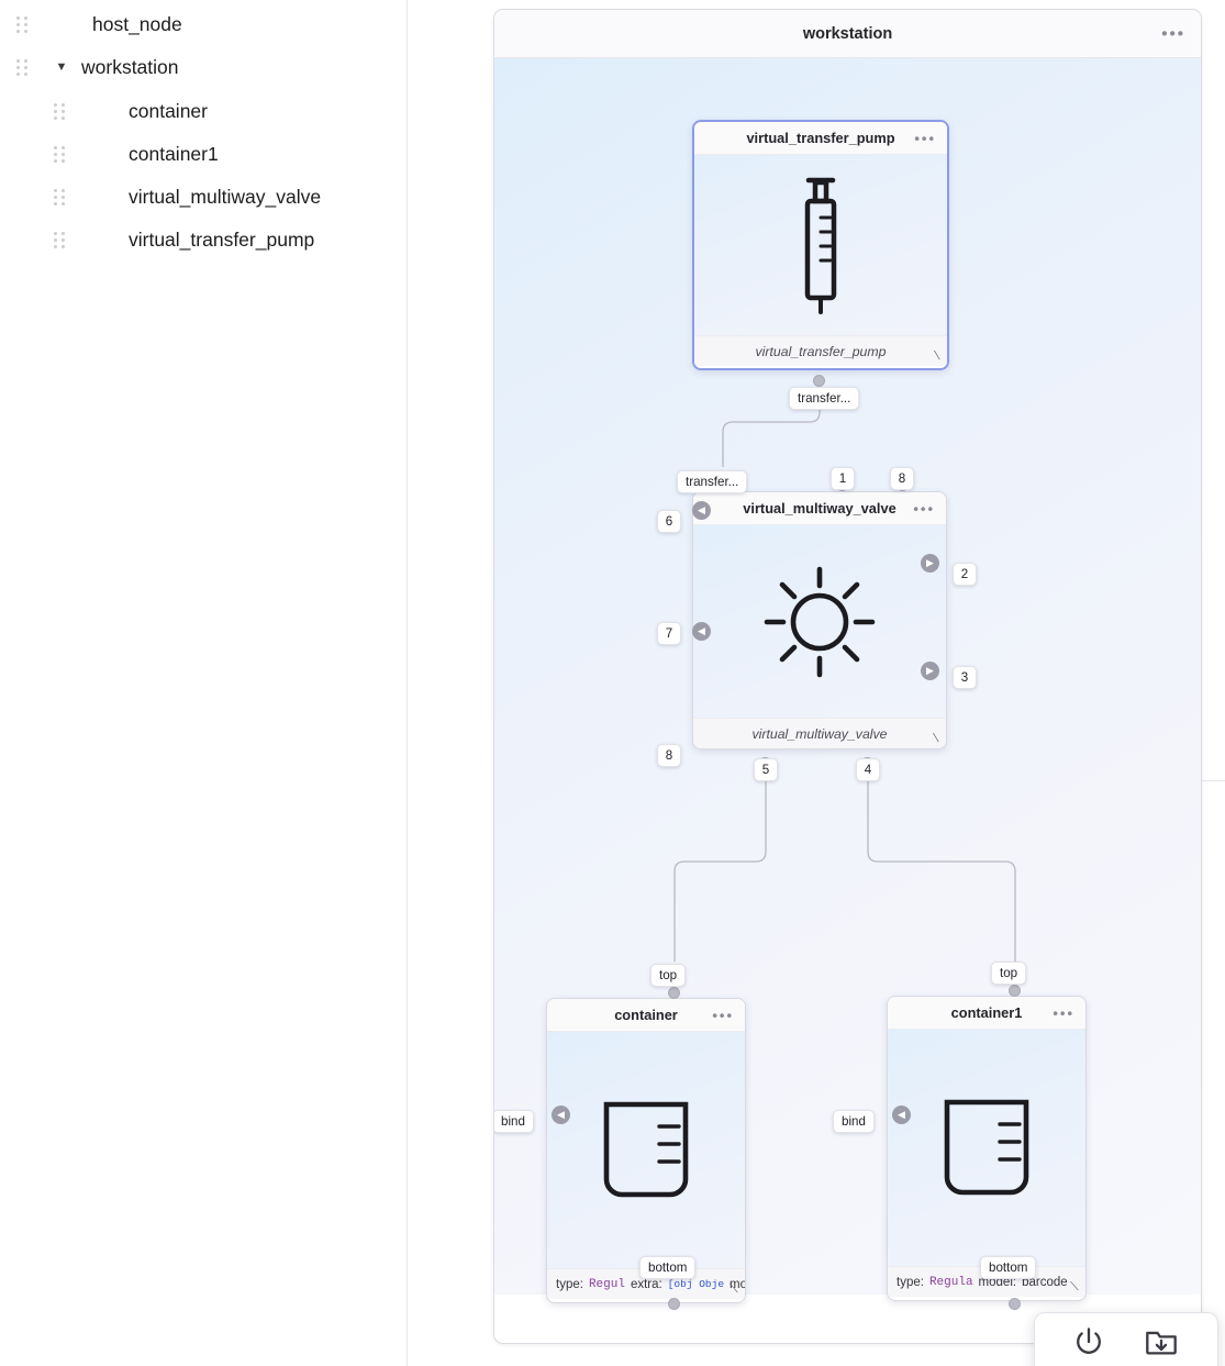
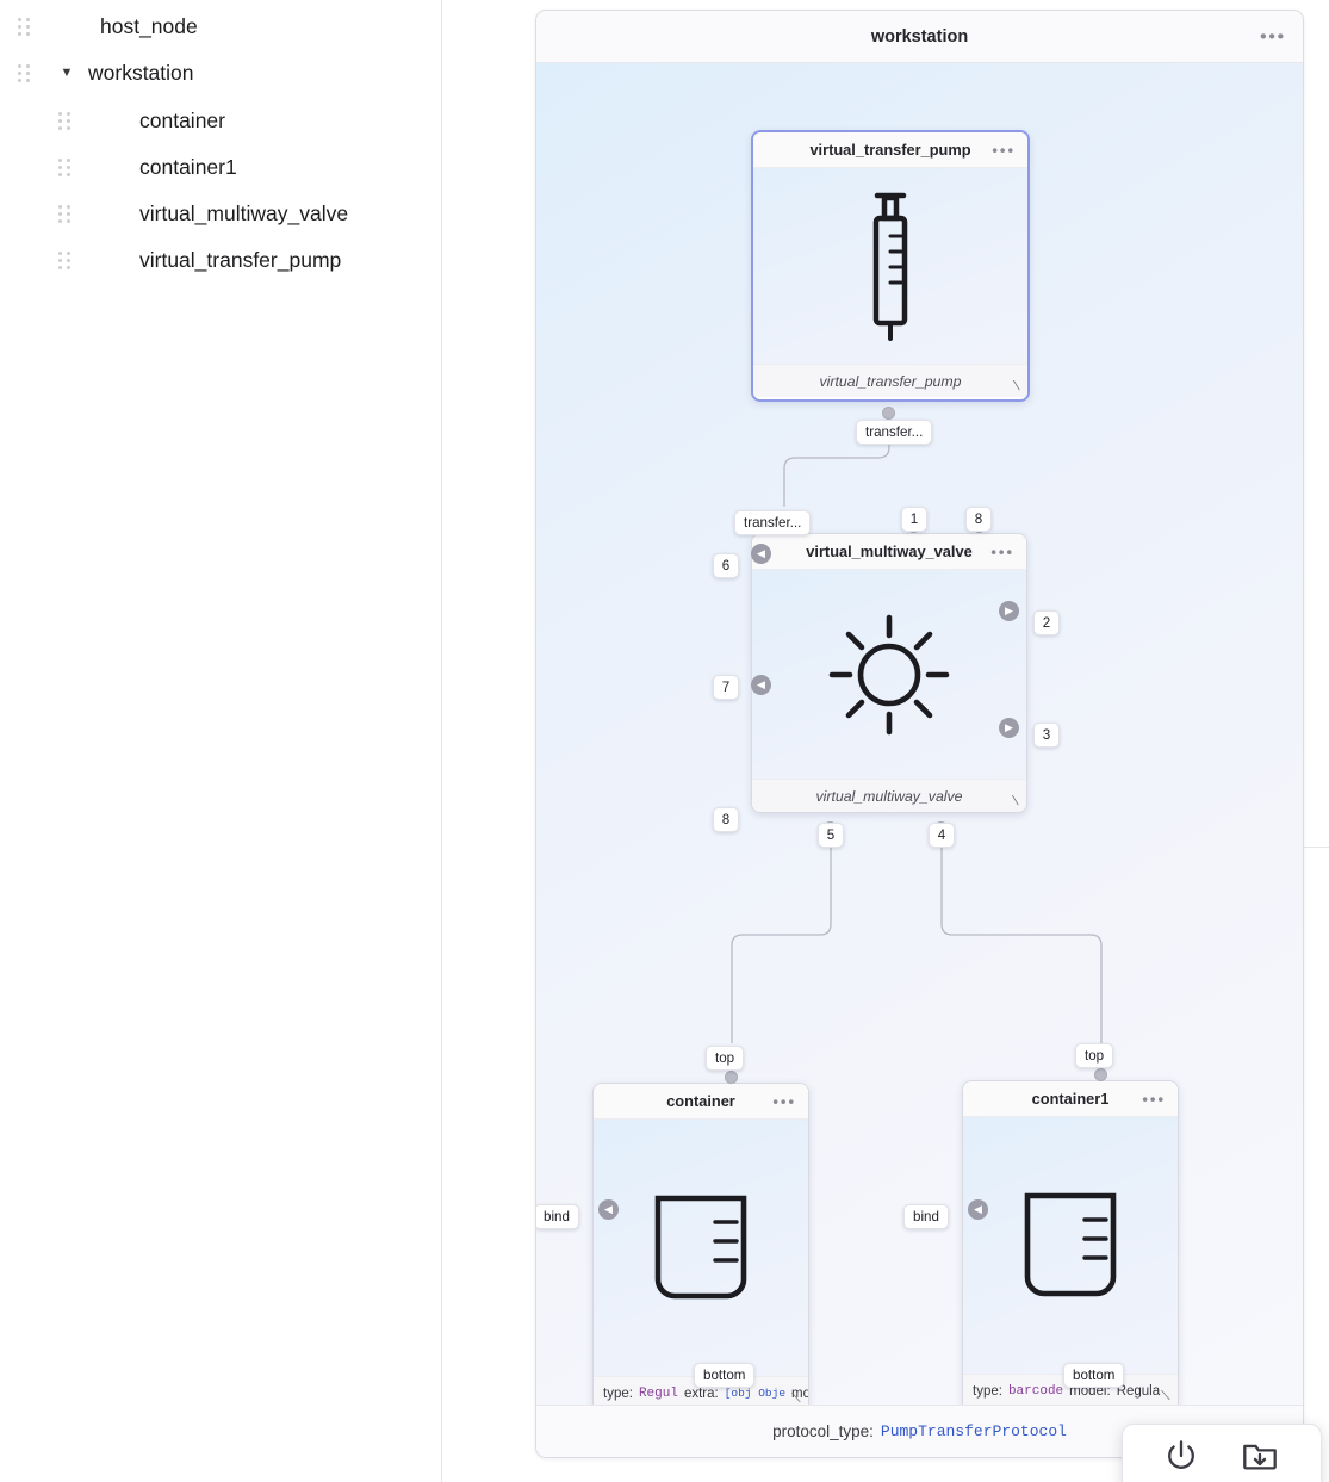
  host_node
  ▼
  workstation
  container
  container1
  virtual_multiway_valve
  virtual_transfer_pump
  workstation
  •••
  virtual_transfer_pump
  •••
  virtual_transfer_pump
  ⟍
  transfer...
  virtual_multiway_valve
  •••
  virtual_multiway_valve
  ⟍
  transfer...
  1
  8
  ◀
  6
  ◀
  7
  8
  ▶
  2
  ▶
  3
  5
  4
  container
  •••
  type:
  Regul
  extra:
  [obj Obje
  ⟍
  top
  bottom
  ◀
  bind
  container1
  •••
  type:
- Regula
+ barcode
  model:
- barcode
+ Regula
  ⟍
  top
  bottom
  ◀
  bind
+ protocol_type:
+ PumpTransferProtocol
